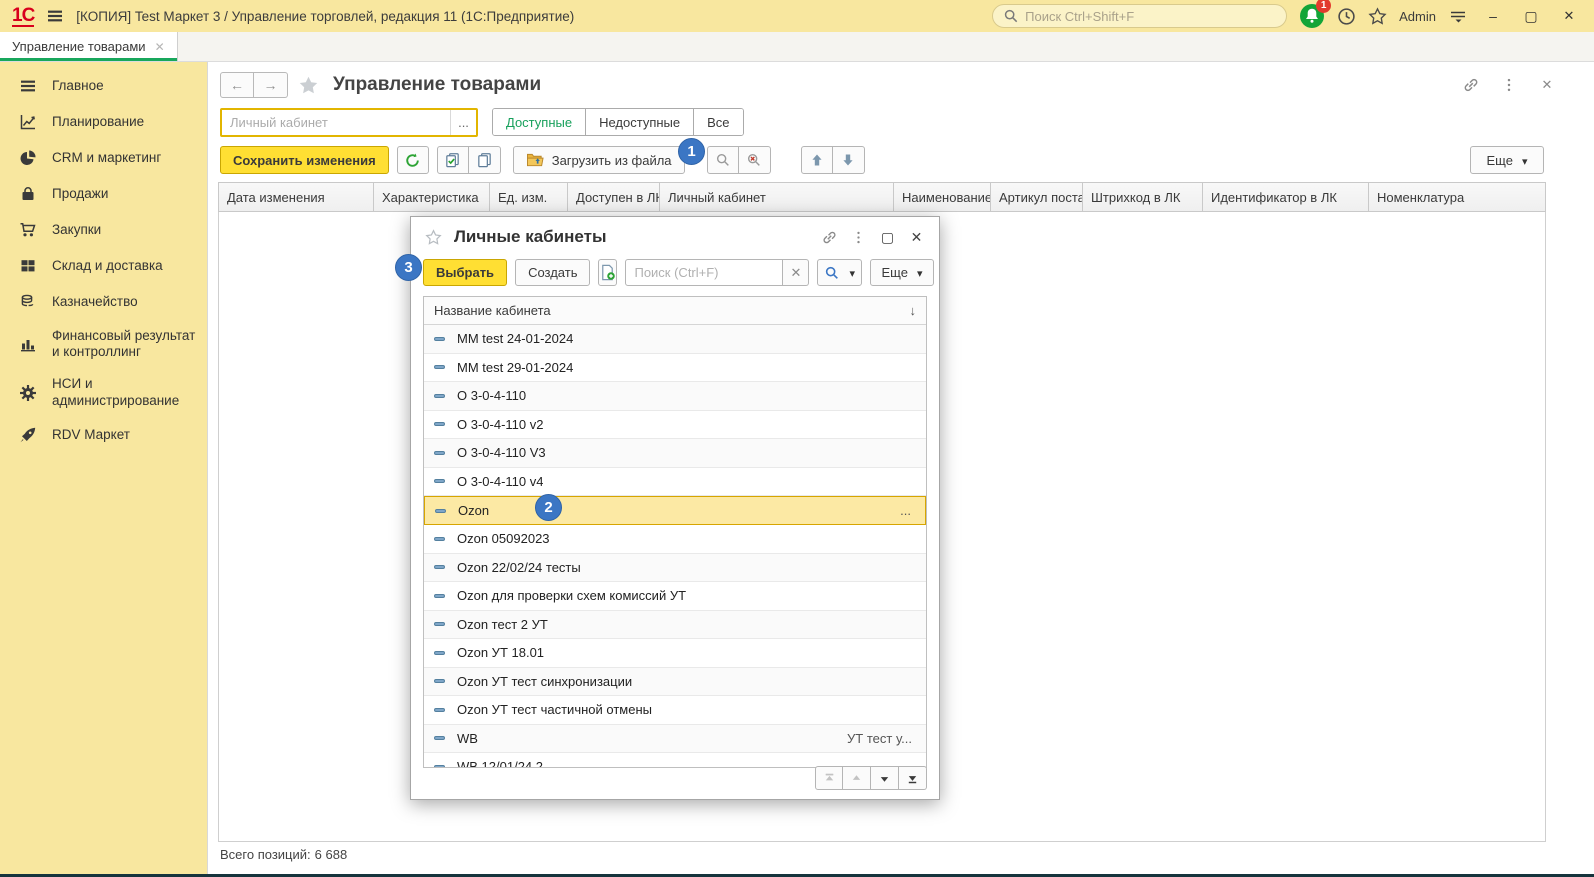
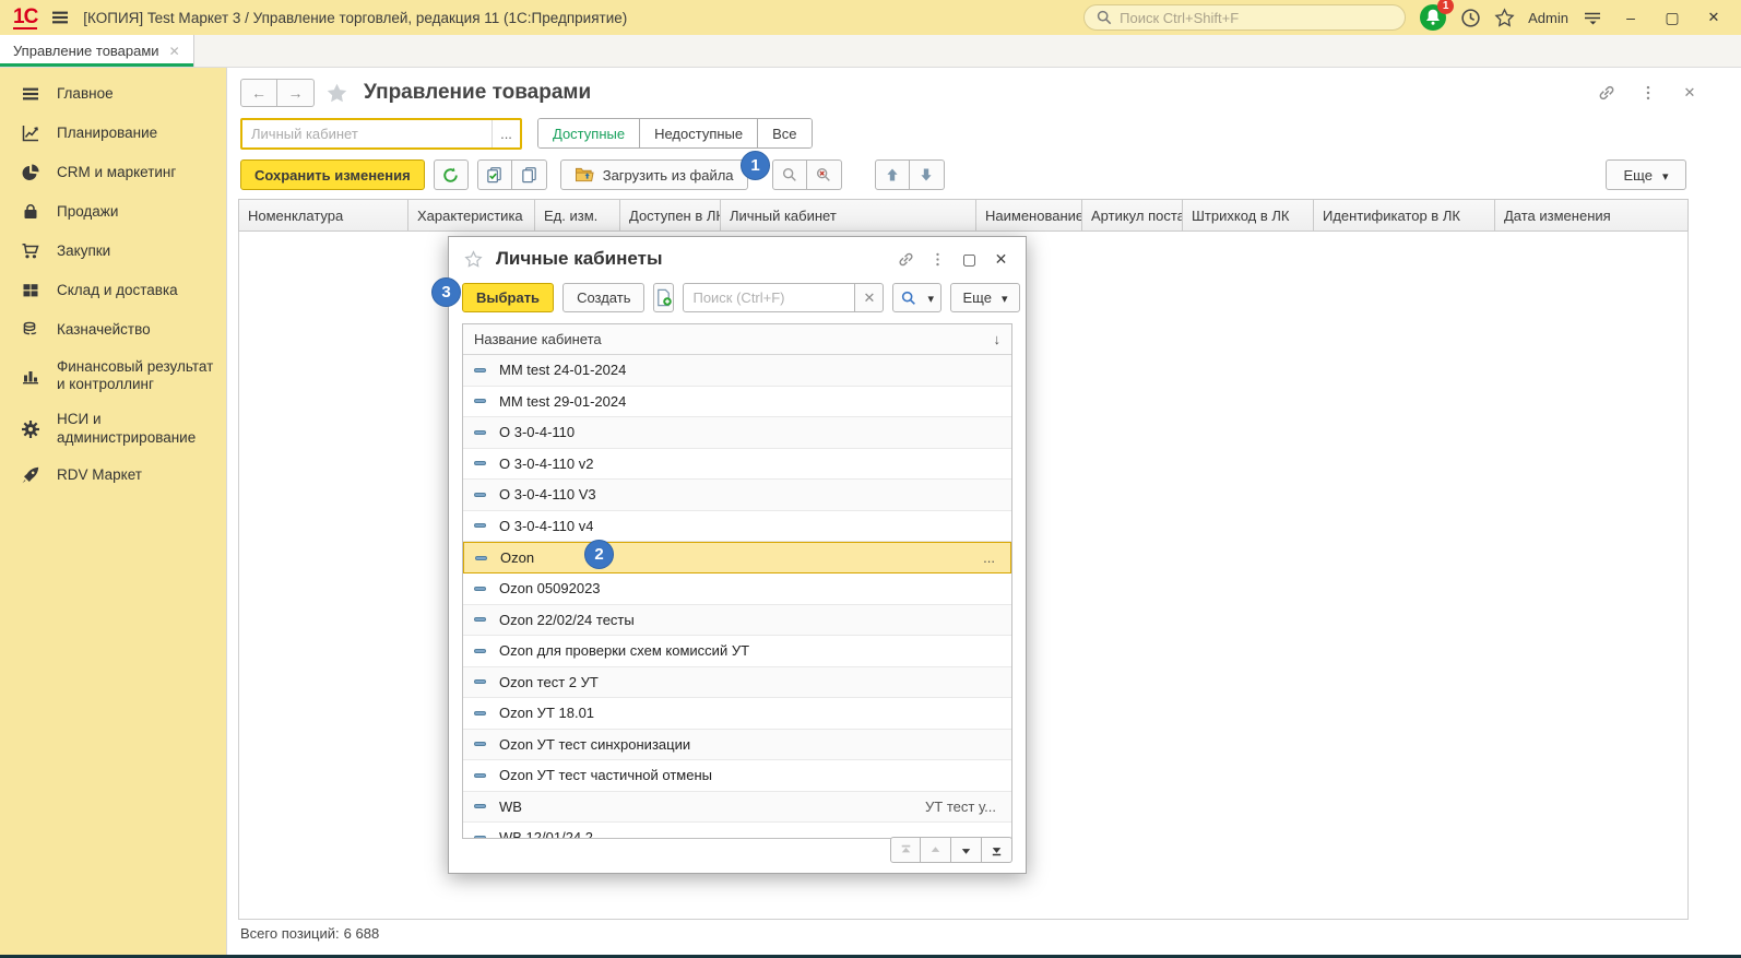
  1С
  [КОПИЯ] Test Маркет 3 / Управление торговлей, редакция 11 (1С:Предприятие)
  Поиск Ctrl+Shift+F
  1
  Admin
  Управление товарами
  Главное
  Планирование
  CRM и маркетинг
  Продажи
  Закупки
  Склад и доставка
  Казначейство
  Финансовый результат и контроллинг
  НСИ и администрирование
  RDV Маркет
  Управление товарами
  Личный кабинет
  ...
  Доступные
  Недоступные
  Все
  Сохранить изменения
  Загрузить из файла
  Еще
- Дата изменения
+ Номенклатура
  Характеристика
  Ед. изм.
  Доступен в Л
  Личный кабинет
  Наименование
  Артикул поста
  Штрихкод в ЛК
  Идентификатор в ЛК
- Номенклатура
+ Дата изменения
  Всего позиций: 6 688
  Личные кабинеты
  Выбрать
  Создать
  Поиск (Ctrl+F)
  ✕
  Еще
  Название кабинета
  MM test 24-01-2024
  MM test 29-01-2024
  О 3-0-4-110
  О 3-0-4-110 v2
  О 3-0-4-110 V3
  О 3-0-4-110 v4
  Ozon
  ...
  Ozon 05092023
  Ozon 22/02/24 тесты
  Ozon для проверки схем комиссий УТ
  Ozon тест 2 УТ
  Ozon УТ 18.01
  Ozon УТ тест синхронизации
  Ozon УТ тест частичной отмены
  WB
  УТ тест у...
  WB 12/01/24 2
  1
  2
  3
